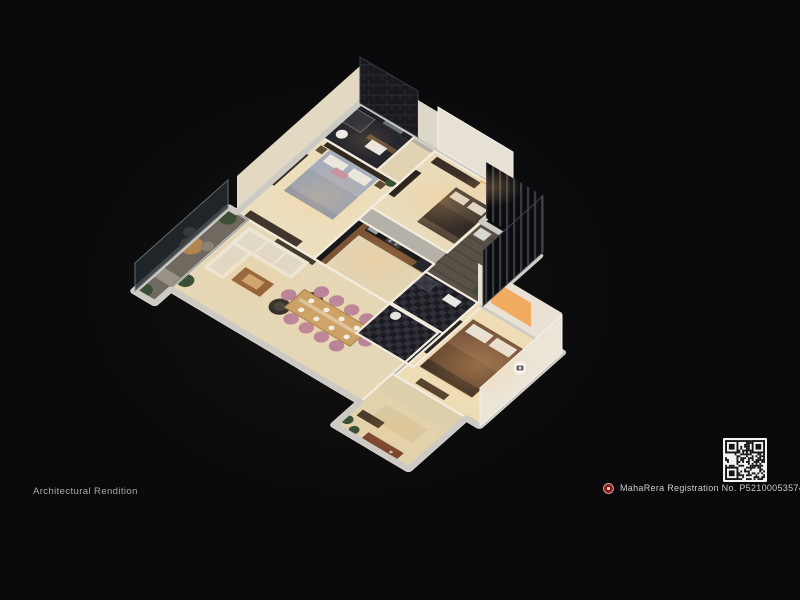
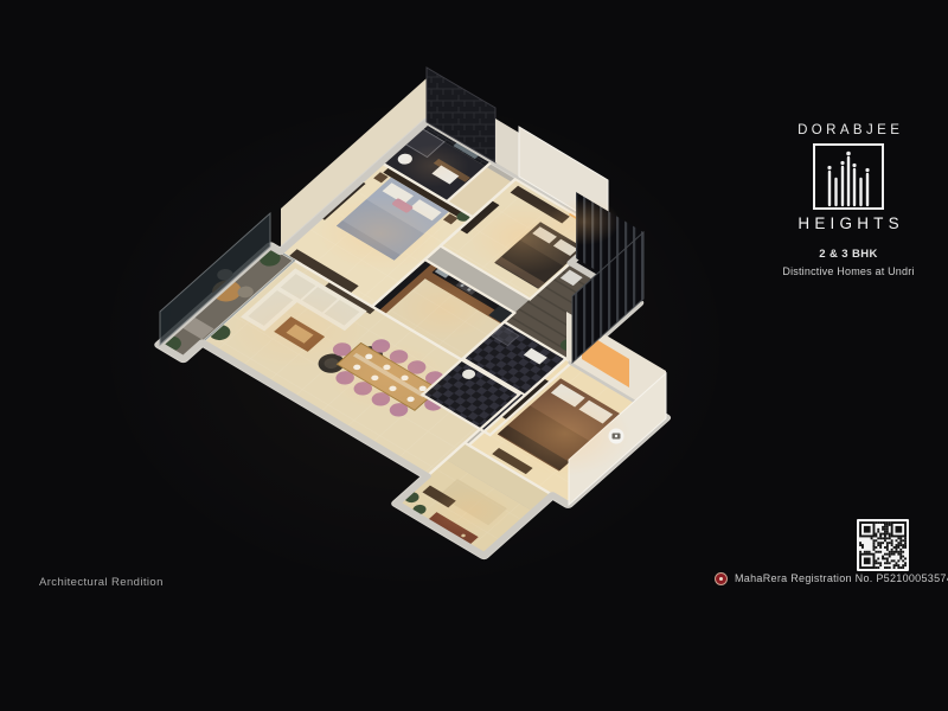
+ DORABJEE
+ HEIGHTS
+ 2 & 3 BHK
+ Distinctive Homes at Undri
  MahaRera Registration No. P5210005357
  Architectural Rendition
